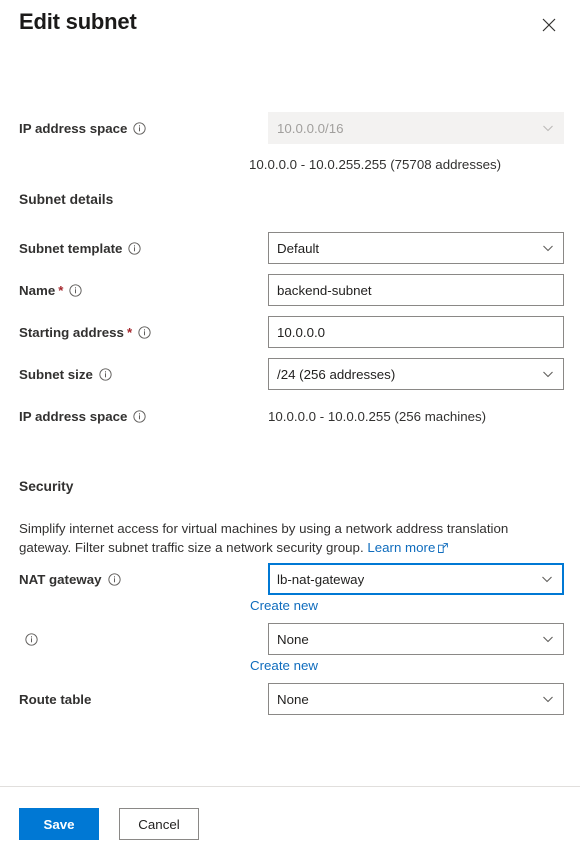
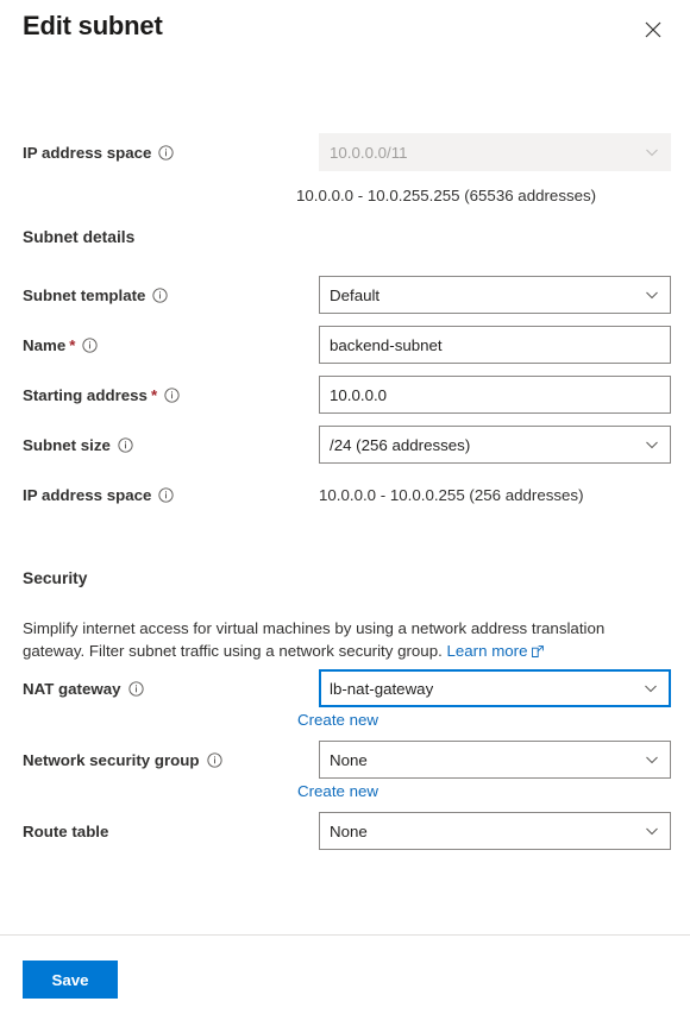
  Edit subnet
  IP address space
- 10.0.0.0/16
+ 10.0.0.0/11
- 10.0.0.0 - 10.0.255.255 (75708 addresses)
+ 10.0.0.0 - 10.0.255.255 (65536 addresses)
  Subnet details
  Subnet template
  Default
  Name
  *
  backend-subnet
  Starting address
  *
  10.0.0.0
  Subnet size
  /24 (256 addresses)
  IP address space
- 10.0.0.0 - 10.0.0.255 (256 machines)
+ 10.0.0.0 - 10.0.0.255 (256 addresses)
  Security
- Simplify internet access for virtual machines by using a network address translation gateway. Filter subnet traffic size a network security group. Learn more
+ Simplify internet access for virtual machines by using a network address translation gateway. Filter subnet traffic using a network security group. Learn more
  NAT gateway
  lb-nat-gateway
  Create new
+ Network security group
  None
  Create new
  Route table
  None
  Save
- Cancel
